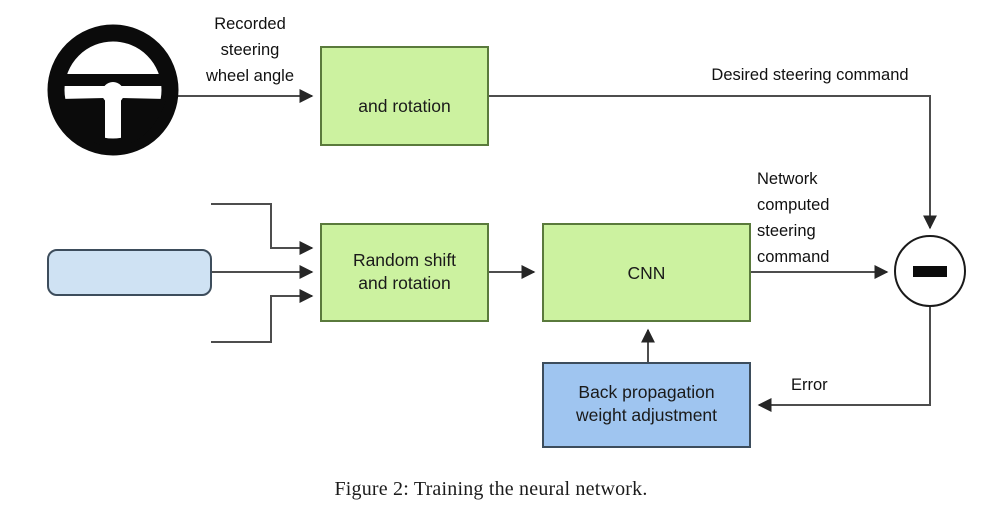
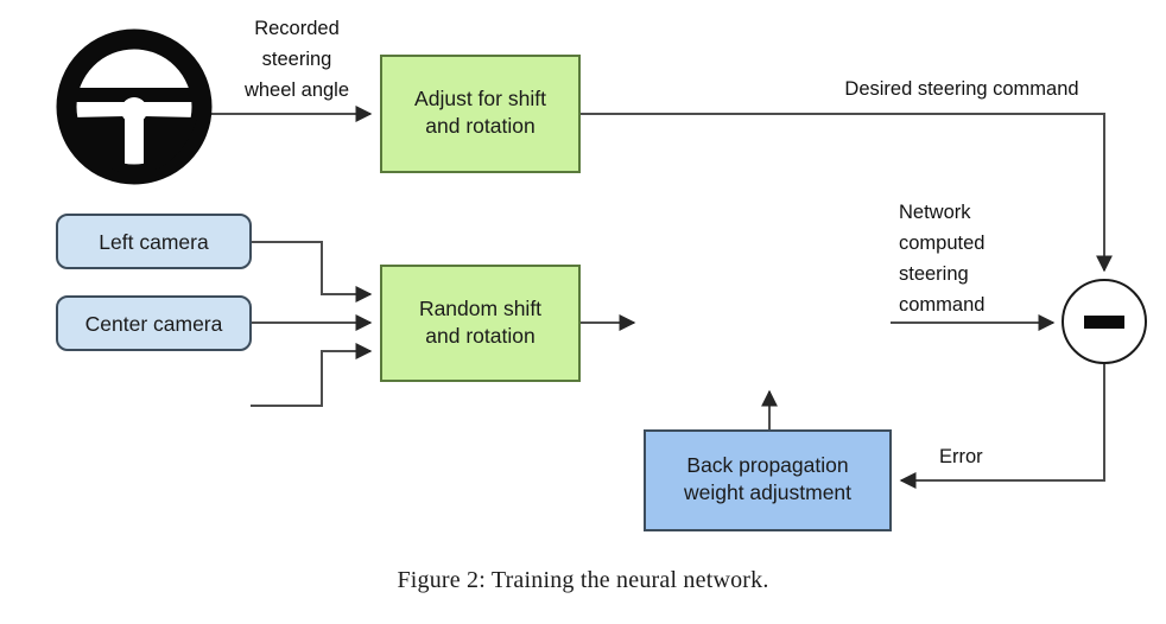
+ Adjust for shift
  and rotation
+ Left camera
+ Center camera
  Random shift
  and rotation
- CNN
  Back propagation
  weight adjustment
  Recorded
  steering
  wheel angle
  Desired steering command
  Network
  computed
  steering
  command
  Error
  Figure 2: Training the neural network.
